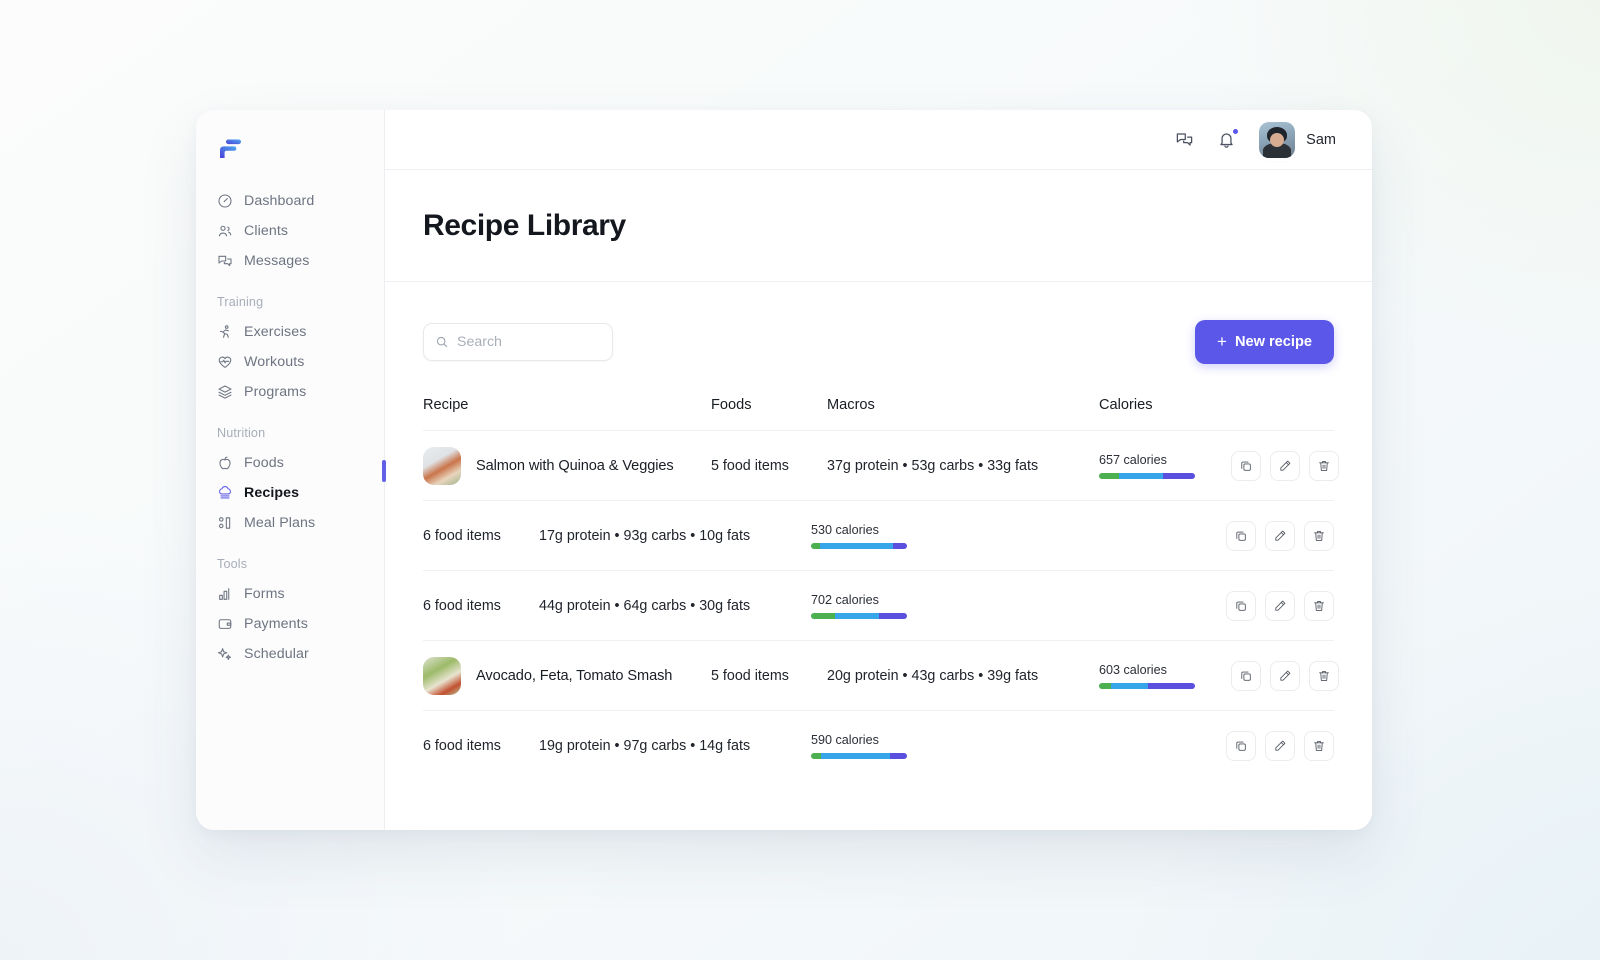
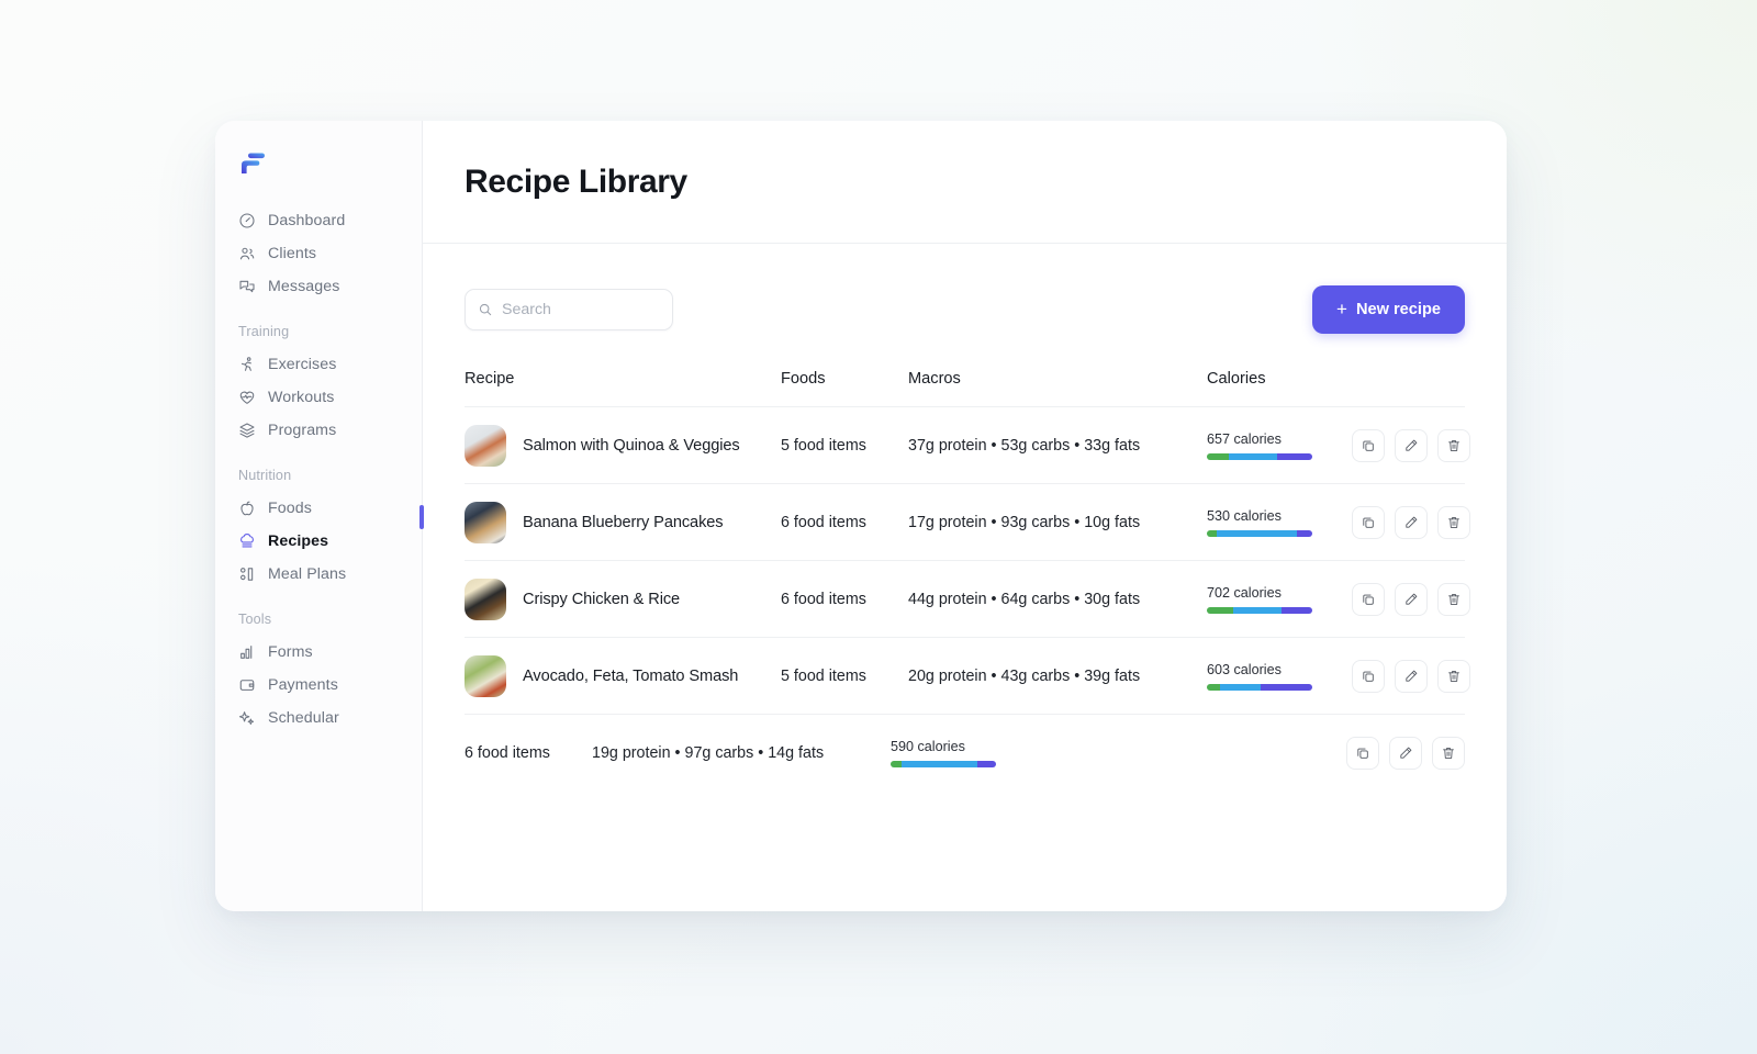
  Dashboard
  Clients
  Messages
  Training
  Exercises
  Workouts
  Programs
  Nutrition
  Foods
  Recipes
  Meal Plans
  Tools
  Forms
  Payments
  Schedular
- Sam
  Recipe Library
  Search
  +
  New recipe
  Recipe
  Foods
  Macros
  Calories
  Salmon with Quinoa & Veggies
  5 food items
  37g protein • 53g carbs • 33g fats
  657 calories
+ Banana Blueberry Pancakes
  6 food items
  17g protein • 93g carbs • 10g fats
  530 calories
+ Crispy Chicken & Rice
  6 food items
  44g protein • 64g carbs • 30g fats
  702 calories
  Avocado, Feta, Tomato Smash
  5 food items
  20g protein • 43g carbs • 39g fats
  603 calories
  6 food items
  19g protein • 97g carbs • 14g fats
  590 calories
